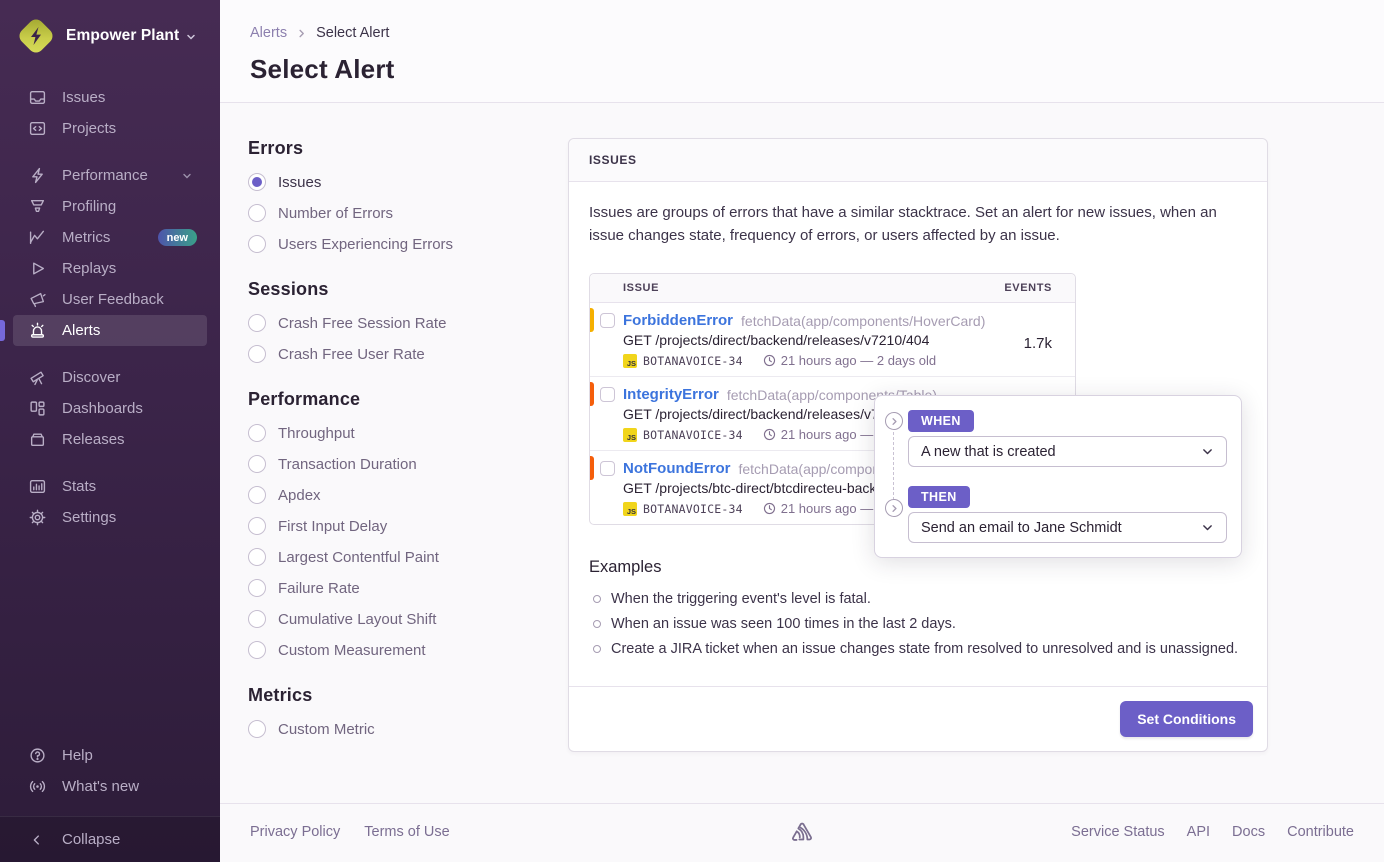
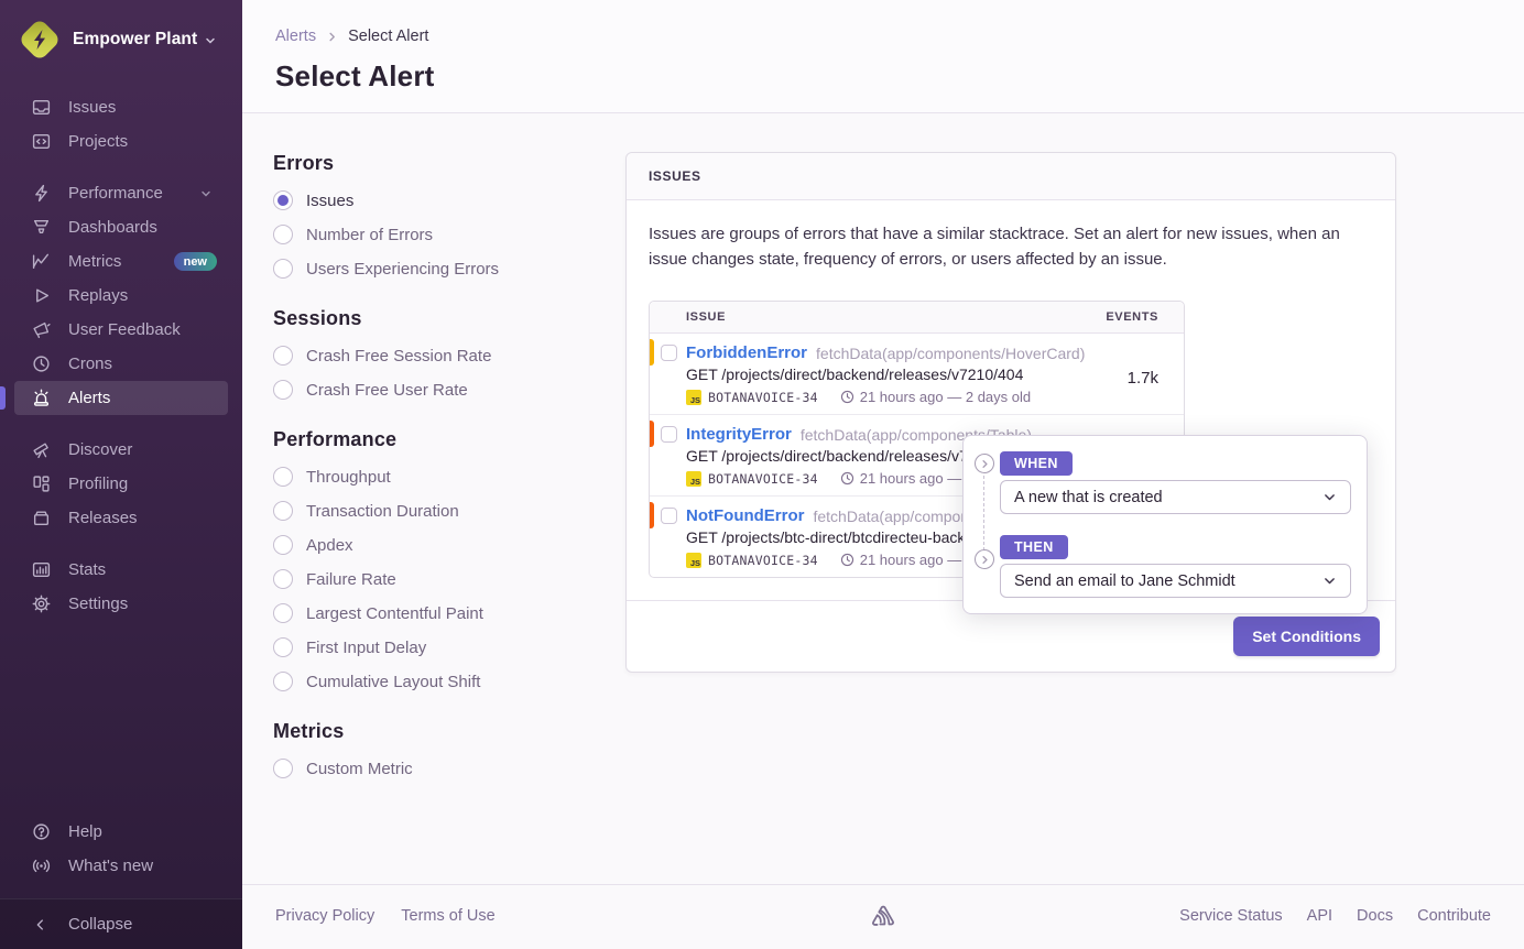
  Empower Plant
  Issues
  Projects
  Performance
- Profiling
+ Dashboards
  Metrics
  new
  Replays
  User Feedback
+ Crons
  Alerts
  Discover
- Dashboards
+ Profiling
  Releases
  Stats
  Settings
  Help
  What's new
  Collapse
  Alerts
  Select Alert
  Select Alert
  Errors
  Issues
  Number of Errors
  Users Experiencing Errors
  Sessions
  Crash Free Session Rate
  Crash Free User Rate
  Performance
  Throughput
  Transaction Duration
  Apdex
- First Input Delay
+ Failure Rate
  Largest Contentful Paint
- Failure Rate
+ First Input Delay
  Cumulative Layout Shift
- Custom Measurement
  Metrics
  Custom Metric
  ISSUES
  Issues are groups of errors that have a similar stacktrace. Set an alert for new issues, when an issue changes state, frequency of errors, or users affected by an issue.
  ISSUE
  EVENTS
  ForbiddenError
  fetchData(app/components/HoverCard)
  GET /projects/direct/backend/releases/v7210/404
  JS
  BOTANAVOICE-34
  21 hours ago — 2 days old
  1.7k
  IntegrityError
  GET /projects/direct/backend/releases/v
  JS
  BOTANAVOICE-34
  NotFoundError
  fetchData(app/compo
  GET /projects/btc-direct/btcdirecteu-back
  JS
  BOTANAVOICE-34
- Examples
- When the triggering event's level is fatal.
- When an issue was seen 100 times in the last 2 days.
- Create a JIRA ticket when an issue changes state from resolved to unresolved and is unassigned.
  Set Conditions
  WHEN
  A new that is created
  THEN
  Send an email to Jane Schmidt
  Privacy Policy
  Terms of Use
  Service Status
  API
  Docs
  Contribute
